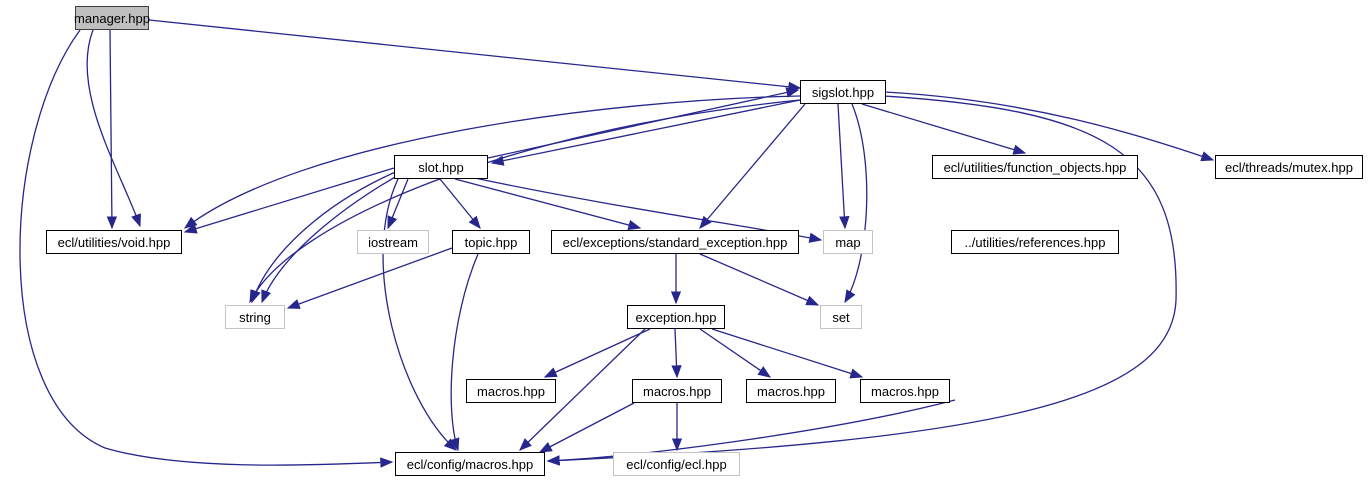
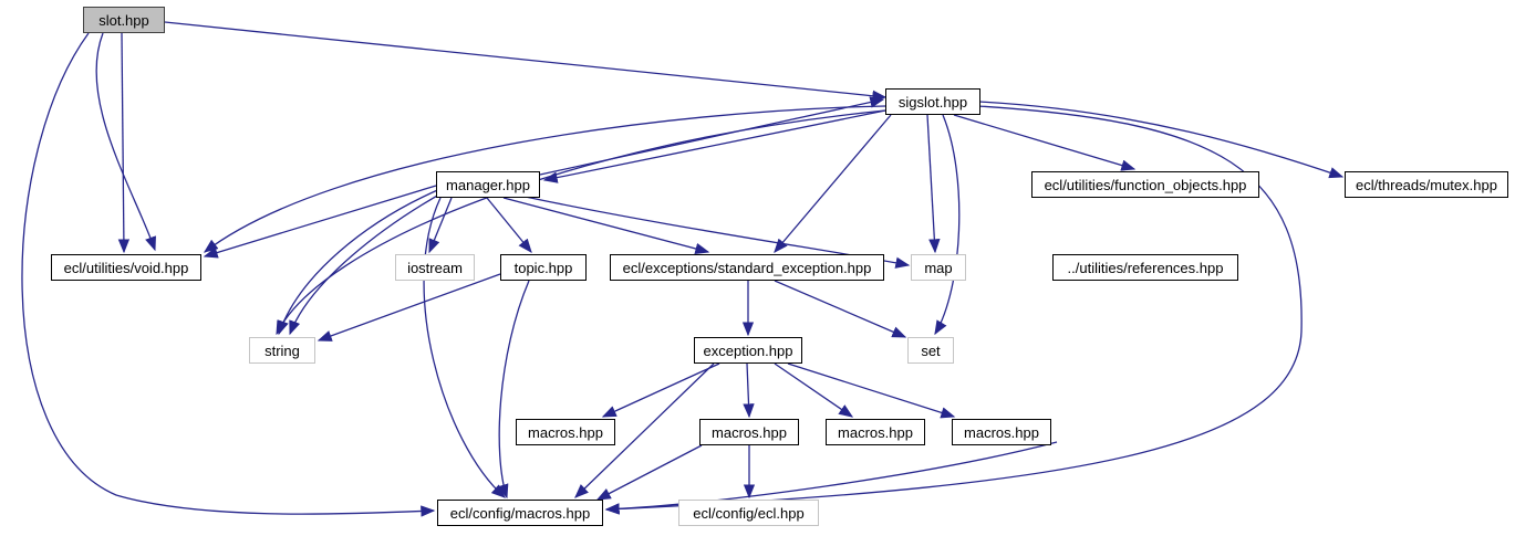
- manager.hpp
+ slot.hpp
  sigslot.hpp
  ecl/utilities/function_objects.hpp
  ecl/threads/mutex.hpp
- slot.hpp
+ manager.hpp
  ecl/utilities/void.hpp
  iostream
  topic.hpp
  ecl/exceptions/standard_exception.hpp
  map
  ../utilities/references.hpp
  string
  exception.hpp
  set
  macros.hpp
  macros.hpp
  macros.hpp
  macros.hpp
  ecl/config/macros.hpp
  ecl/config/ecl.hpp
